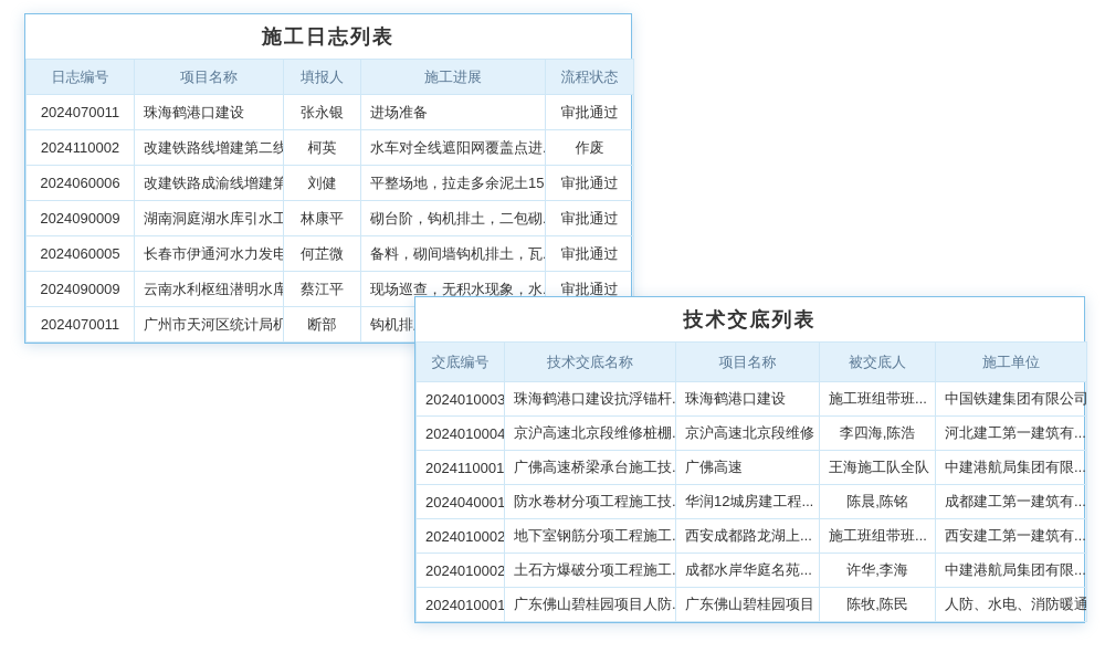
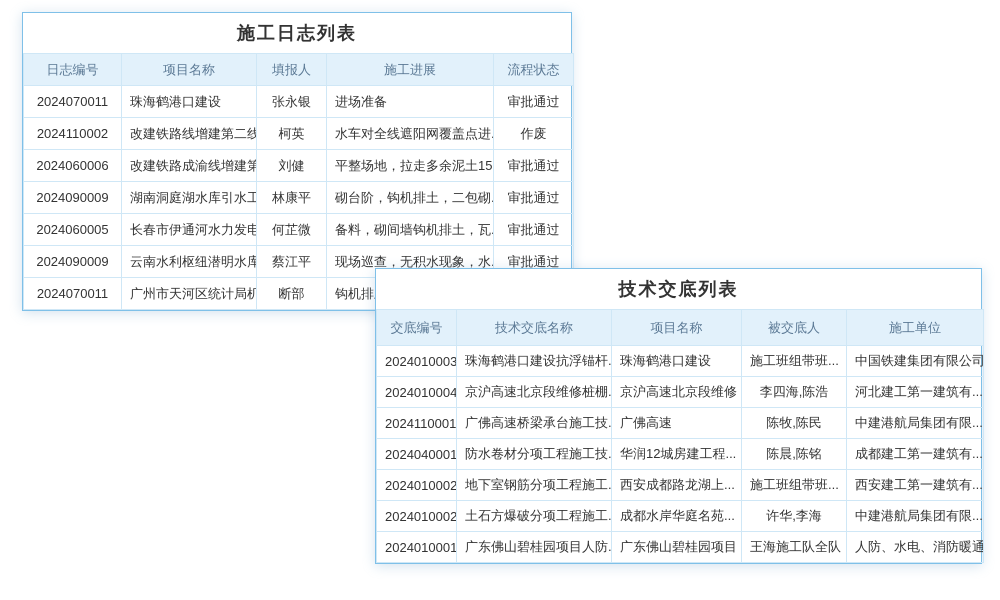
  施工日志列表
  日志编号	项目名称	填报人	施工进展	流程状态
  2024070011	珠海鹤港口建设	张永银	进场准备	审批通过
  2024110002	改建铁路线增建第二线	柯英	水车对全线遮阳网覆盖点进.	作废
  2024060006	改建铁路成渝线增建第	刘健	平整场地，拉走多余泥土15	审批通过
  2024090009	湖南洞庭湖水库引水工	林康平	砌台阶，钩机排土，二包砌.	审批通过
  2024060005	长春市伊通河水力发电	何芷微	备料，砌间墙钩机排土，瓦.	审批通过
  2024090009	云南水利枢纽潜明水库	蔡江平	现场巡查，无积水现象，水.	审批通过
  2024070011	广州市天河区统计局机	断部	钩机排
  技术交底列表
  交底编号	技术交底名称	项目名称	被交底人	施工单位
  2024010003	珠海鹤港口建设抗浮锚杆.	珠海鹤港口建设	施工班组带班...	中国铁建集团有限公司
  2024010004	京沪高速北京段维修桩棚.	京沪高速北京段维修	李四海,陈浩	河北建工第一建筑有...
- 2024110001	广佛高速桥梁承台施工技.	广佛高速	王海施工队全队	中建港航局集团有限...
+ 2024110001	广佛高速桥梁承台施工技.	广佛高速	陈牧,陈民	中建港航局集团有限...
  2024040001	防水卷材分项工程施工技.	华润12城房建工程...	陈晨,陈铭	成都建工第一建筑有...
  2024010002	地下室钢筋分项工程施工.	西安成都路龙湖上...	施工班组带班...	西安建工第一建筑有...
  2024010002	土石方爆破分项工程施工.	成都水岸华庭名苑...	许华,李海	中建港航局集团有限...
- 2024010001	广东佛山碧桂园项目人防.	广东佛山碧桂园项目	陈牧,陈民	人防、水电、消防暖通
+ 2024010001	广东佛山碧桂园项目人防.	广东佛山碧桂园项目	王海施工队全队	人防、水电、消防暖通
